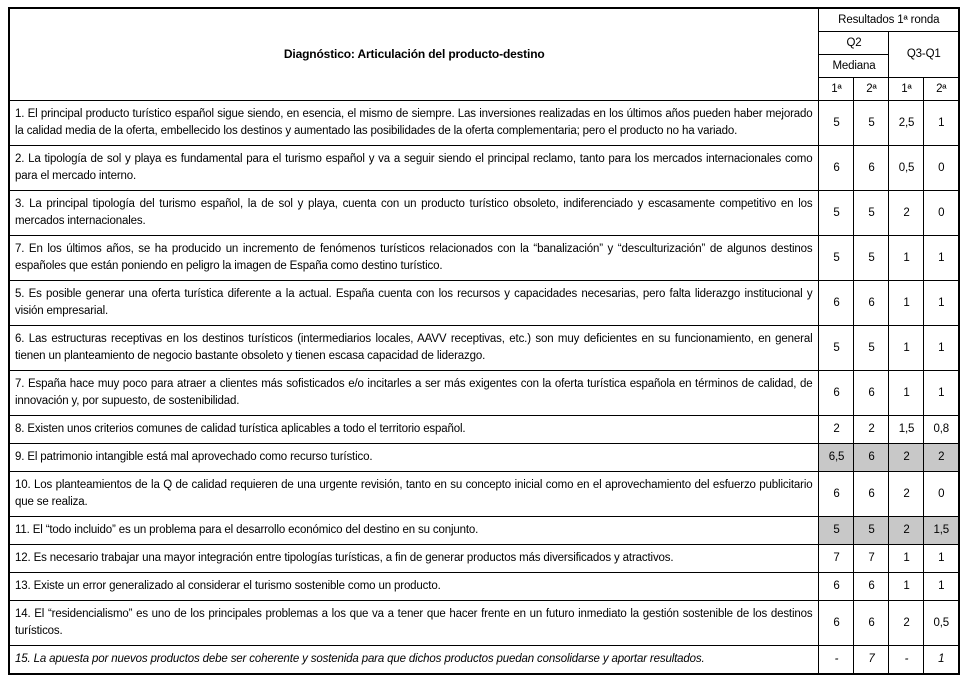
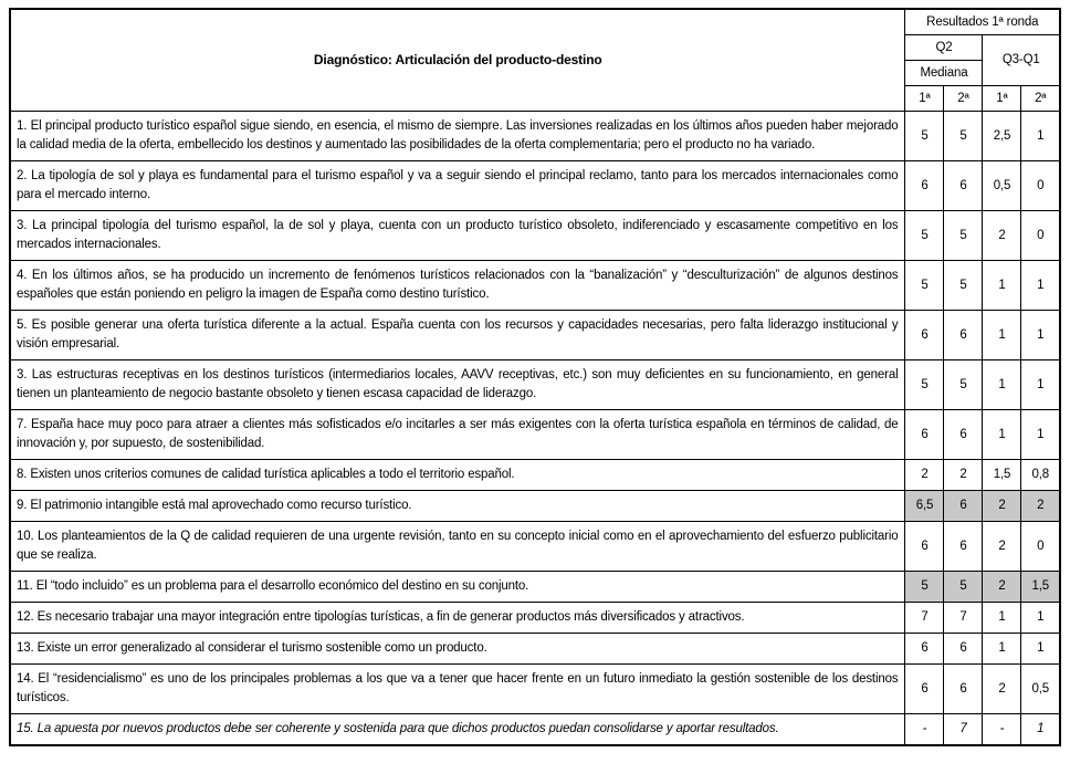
  Diagnóstico: Articulación del producto-destino	Resultados 1ª ronda
  Q2	Q3-Q1
  Mediana
  1ª	2ª	1ª	2ª
  1. El principal producto turístico español sigue siendo, en esencia, el mismo de siempre. Las inversiones realizadas en los últimos años pueden haber mejorado la calidad media de la oferta, embellecido los destinos y aumentado las posibilidades de la oferta complementaria; pero el producto no ha variado.	5	5	2,5	1
  2. La tipología de sol y playa es fundamental para el turismo español y va a seguir siendo el principal reclamo, tanto para los mercados internacionales como para el mercado interno.	6	6	0,5	0
  3. La principal tipología del turismo español, la de sol y playa, cuenta con un producto turístico obsoleto, indiferenciado y escasamente competitivo en los mercados internacionales.	5	5	2	0
- 7. En los últimos años, se ha producido un incremento de fenómenos turísticos relacionados con la “banalización” y “desculturización” de algunos destinos españoles que están poniendo en peligro la imagen de España como destino turístico.	5	5	1	1
+ 4. En los últimos años, se ha producido un incremento de fenómenos turísticos relacionados con la “banalización” y “desculturización” de algunos destinos españoles que están poniendo en peligro la imagen de España como destino turístico.	5	5	1	1
  5. Es posible generar una oferta turística diferente a la actual. España cuenta con los recursos y capacidades necesarias, pero falta liderazgo institucional y visión empresarial.	6	6	1	1
- 6. Las estructuras receptivas en los destinos turísticos (intermediarios locales, AAVV receptivas, etc.) son muy deficientes en su funcionamiento, en general tienen un planteamiento de negocio bastante obsoleto y tienen escasa capacidad de liderazgo.	5	5	1	1
+ 3. Las estructuras receptivas en los destinos turísticos (intermediarios locales, AAVV receptivas, etc.) son muy deficientes en su funcionamiento, en general tienen un planteamiento de negocio bastante obsoleto y tienen escasa capacidad de liderazgo.	5	5	1	1
  7. España hace muy poco para atraer a clientes más sofisticados e/o incitarles a ser más exigentes con la oferta turística española en términos de calidad, de innovación y, por supuesto, de sostenibilidad.	6	6	1	1
  8. Existen unos criterios comunes de calidad turística aplicables a todo el territorio español.	2	2	1,5	0,8
  9. El patrimonio intangible está mal aprovechado como recurso turístico.	6,5	6	2	2
  10. Los planteamientos de la Q de calidad requieren de una urgente revisión, tanto en su concepto inicial como en el aprovechamiento del esfuerzo publicitario que se realiza.	6	6	2	0
  11. El “todo incluido” es un problema para el desarrollo económico del destino en su conjunto.	5	5	2	1,5
  12. Es necesario trabajar una mayor integración entre tipologías turísticas, a fin de generar productos más diversificados y atractivos.	7	7	1	1
  13. Existe un error generalizado al considerar el turismo sostenible como un producto.	6	6	1	1
  14. El “residencialismo” es uno de los principales problemas a los que va a tener que hacer frente en un futuro inmediato la gestión sostenible de los destinos turísticos.	6	6	2	0,5
  15. La apuesta por nuevos productos debe ser coherente y sostenida para que dichos productos puedan consolidarse y aportar resultados.	-	7	-	1
